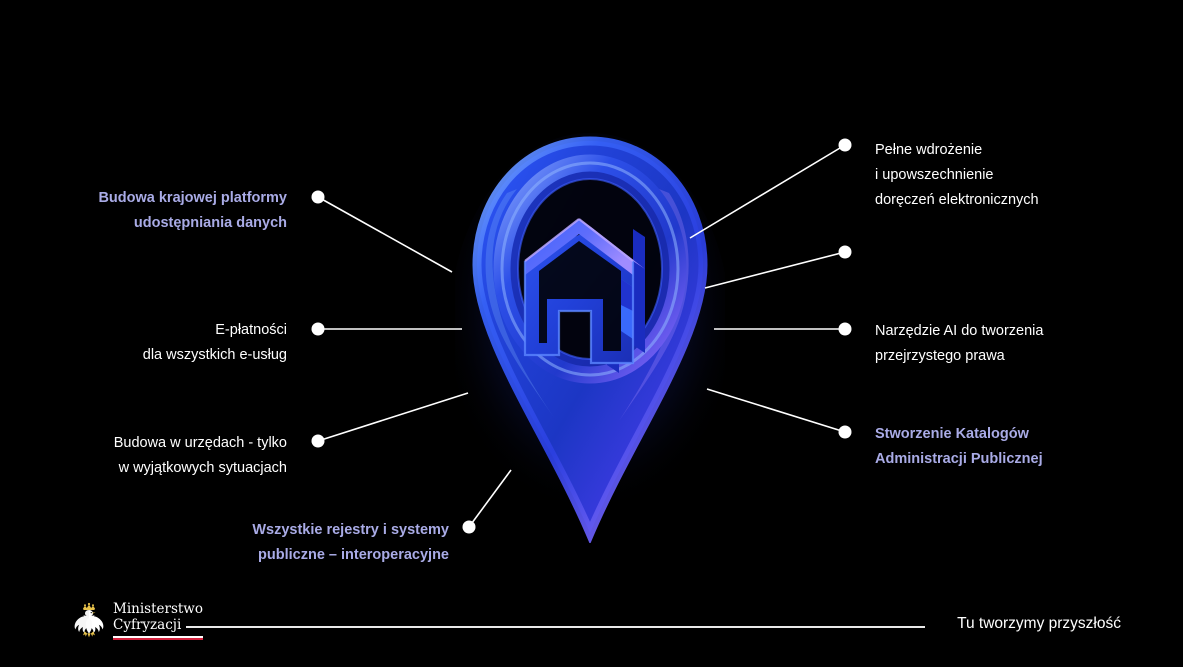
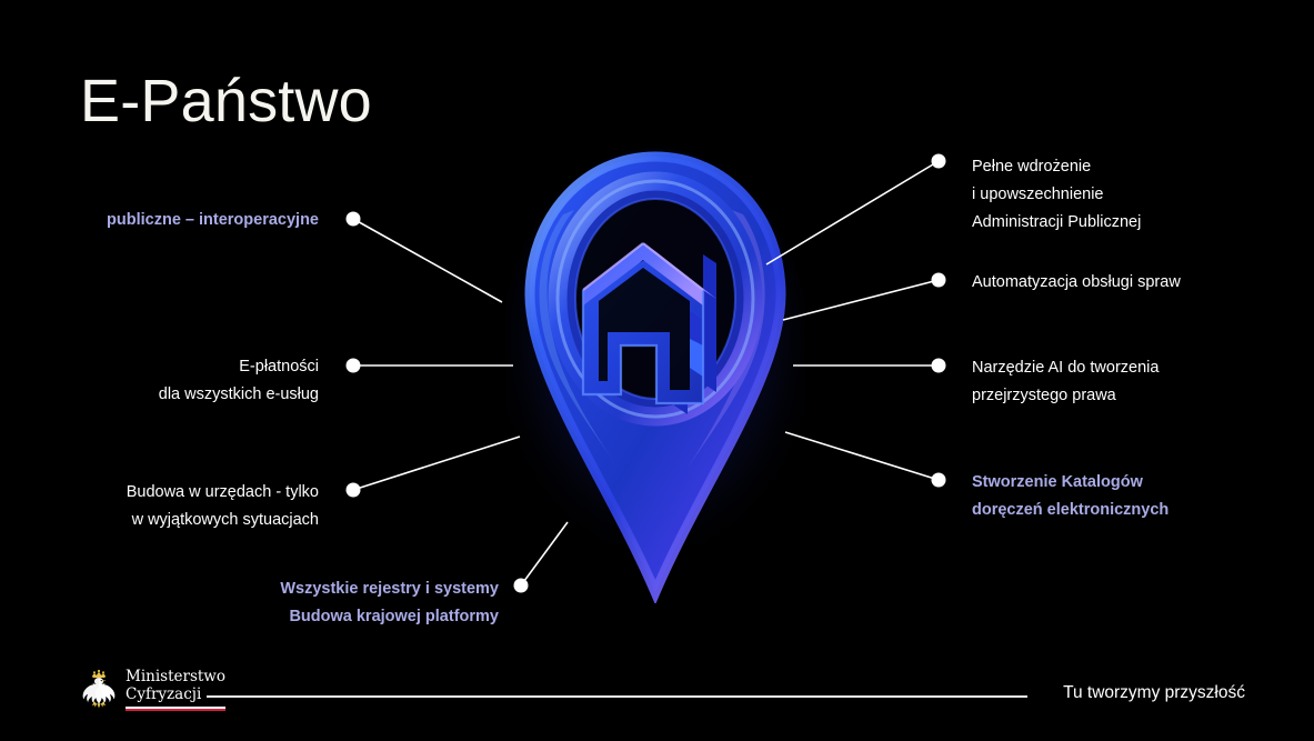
+ E-Państwo
- Budowa krajowej platformy
+ publiczne – interoperacyjne
- udostępniania danych
  E-płatności
  dla wszystkich e-usług
  Budowa w urzędach - tylko
  w wyjątkowych sytuacjach
  Wszystkie rejestry i systemy
- publiczne – interoperacyjne
+ Budowa krajowej platformy
  Pełne wdrożenie
  i upowszechnienie
- doręczeń elektronicznych
+ Administracji Publicznej
+ Automatyzacja obsługi spraw
  Narzędzie AI do tworzenia
  przejrzystego prawa
  Stworzenie Katalogów
- Administracji Publicznej
+ doręczeń elektronicznych
  Ministerstwo
  Cyfryzacji
  Tu tworzymy przyszłość
